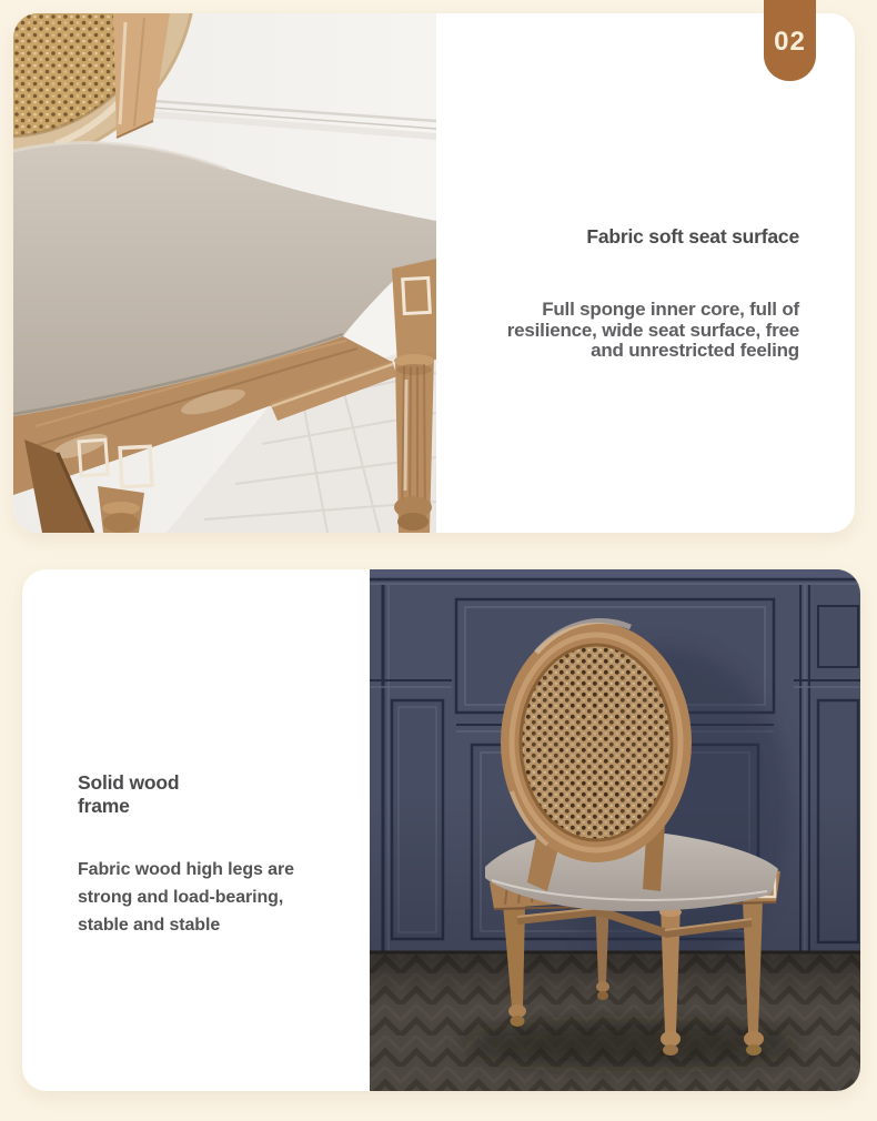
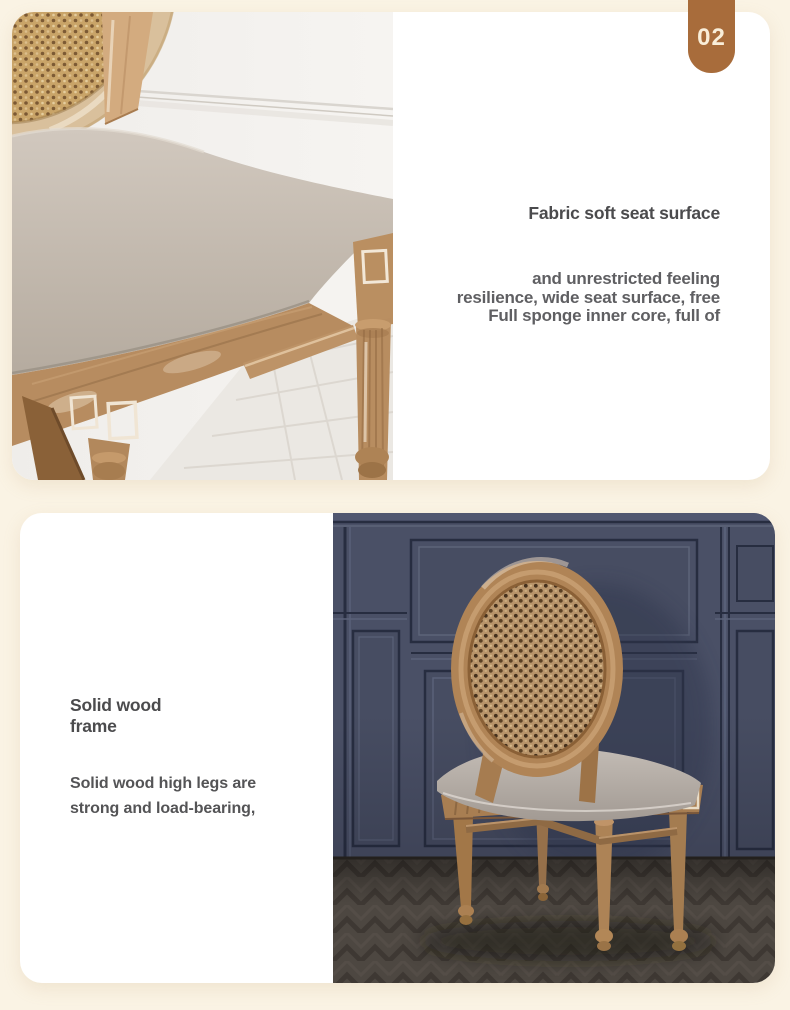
  Fabric soft seat surface
- Full sponge inner core, full of
+ and unrestricted feeling
  resilience, wide seat surface, free
- and unrestricted feeling
+ Full sponge inner core, full of
  Solid wood
  frame
- Fabric wood high legs are
+ Solid wood high legs are
  strong and load-bearing,
- stable and stable
  02
